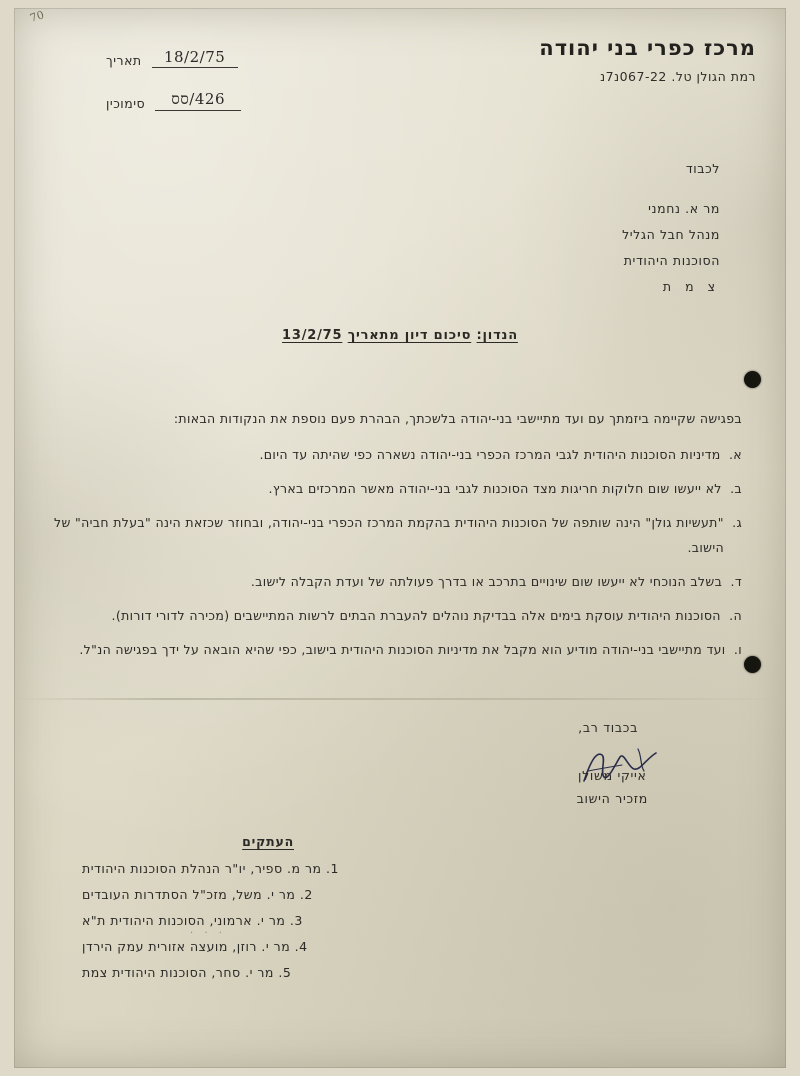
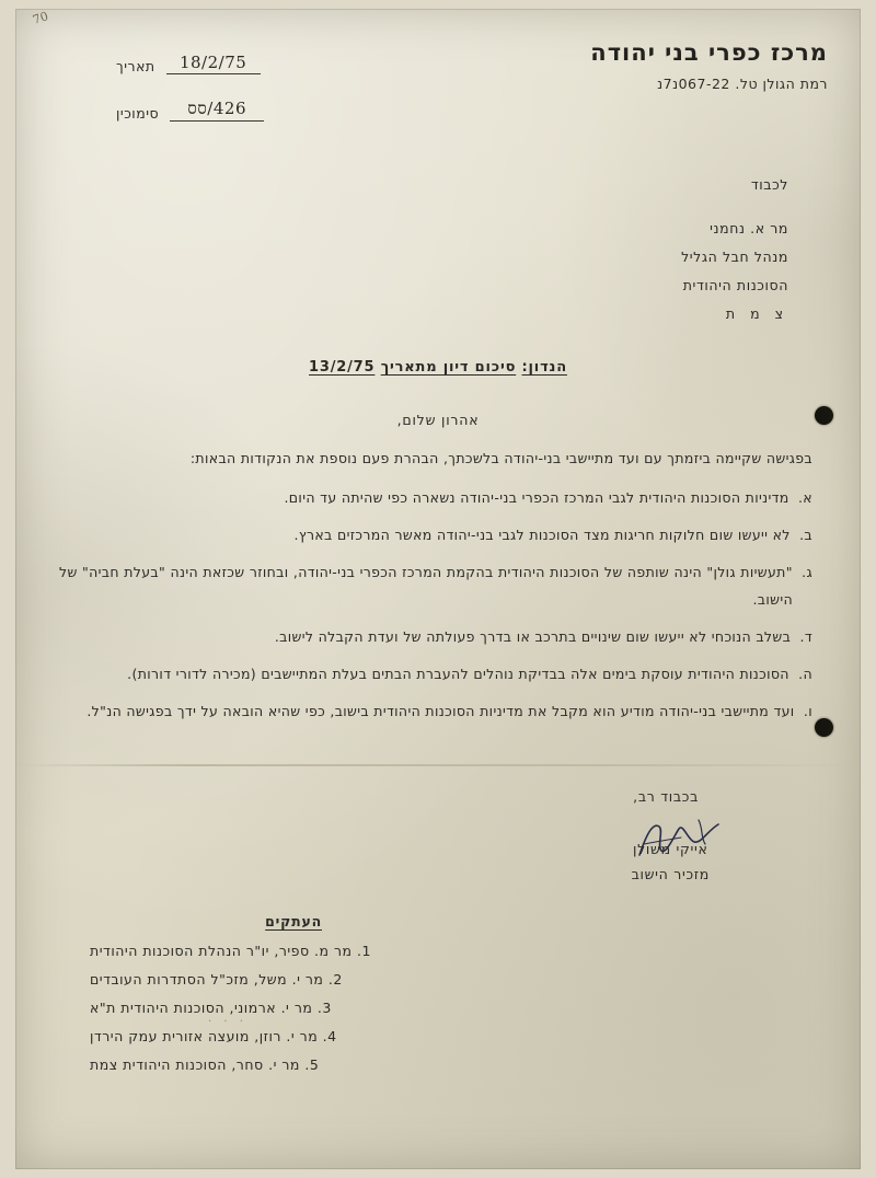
  מרכז כפרי בני יהודה
  רמת הגולן טל. 067-22נ7נ
  תאריך
  18/2/75
  סימוכין
  426/סס
  לכבוד
  מר א. נחמני
  מנהל חבל הגליל
  הסוכנות היהודית
  צ מ ת
  הנדון: סיכום דיון מתאריך 13/2/75
+ אהרון שלום,
  בפגישה שקיימה ביזמתך עם ועד מתיישבי בני-יהודה בלשכתך, הבהרת פעם נוספת את הנקודות הבאות:
  א. מדיניות הסוכנות היהודית לגבי המרכז הכפרי בני-יהודה נשארה כפי שהיתה עד היום.
  ב. לא ייעשו שום חלוקות חריגות מצד הסוכנות לגבי בני-יהודה מאשר המרכזים בארץ.
  ג. "תעשיות גולן" הינה שותפה של הסוכנות היהודית בהקמת המרכז הכפרי בני-יהודה, ובחוזר שכזאת הינה "בעלת חביה" של הישוב.
  ד. בשלב הנוכחי לא ייעשו שום שינויים בתרכב או בדרך פעולתה של ועדת הקבלה לישוב.
- ה. הסוכנות היהודית עוסקת בימים אלה בבדיקת נוהלים להעברת הבתים לרשות המתיישבים (מכירה לדורי דורות).
+ ה. הסוכנות היהודית עוסקת בימים אלה בבדיקת נוהלים להעברת הבתים בעלת המתיישבים (מכירה לדורי דורות).
  ו. ועד מתיישבי בני-יהודה מודיע הוא מקבל את מדיניות הסוכנות היהודית בישוב, כפי שהיא הובאה על ידך בפגישה הנ"ל.
  בכבוד רב,
  אייקי משולן
  מזכיר הישוב
  · · ·
  העתקים
  1. מר מ. ספיר, יו"ר הנהלת הסוכנות היהודית
  2. מר י. משל, מזכ"ל הסתדרות העובדים
  3. מר י. ארמוני, הסוכנות היהודית ת"א
  4. מר י. רוזן, מועצה אזורית עמק הירדן
  5. מר י. סחר, הסוכנות היהודית צמת
